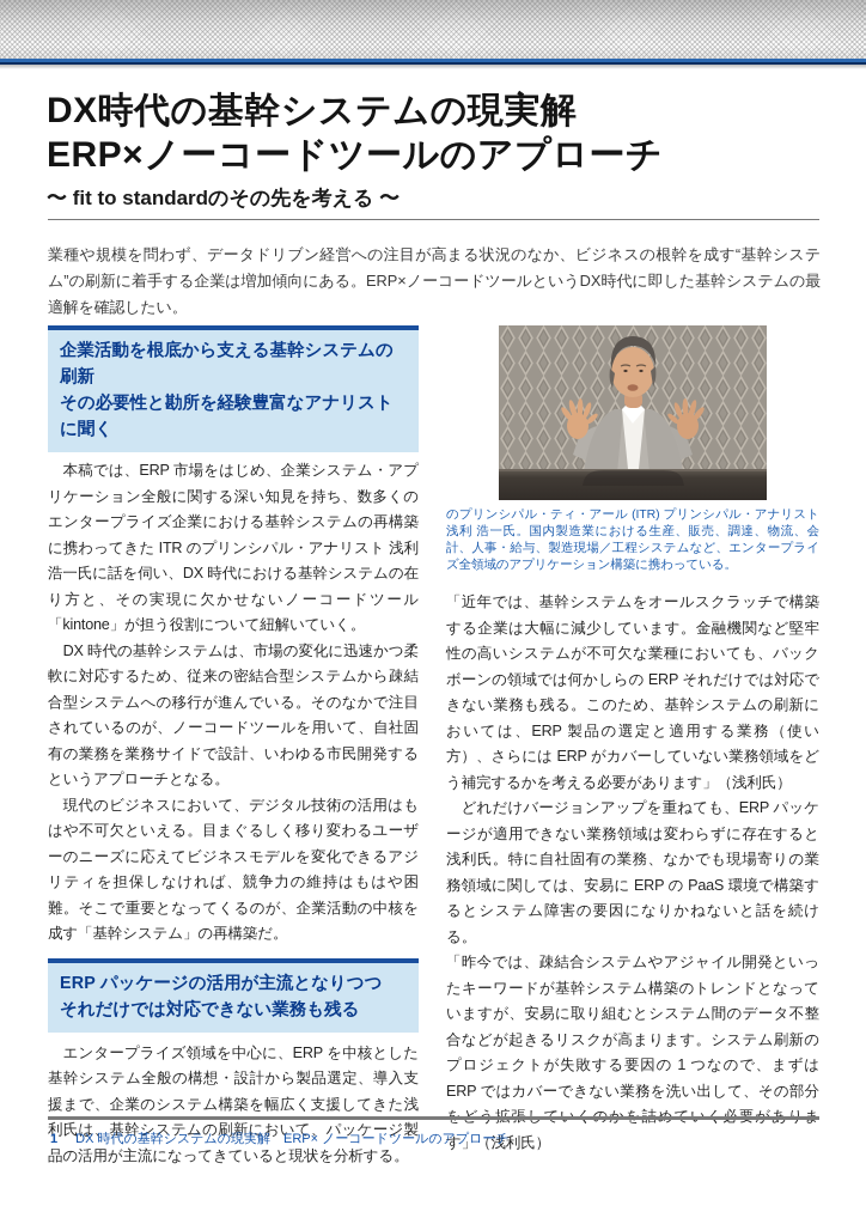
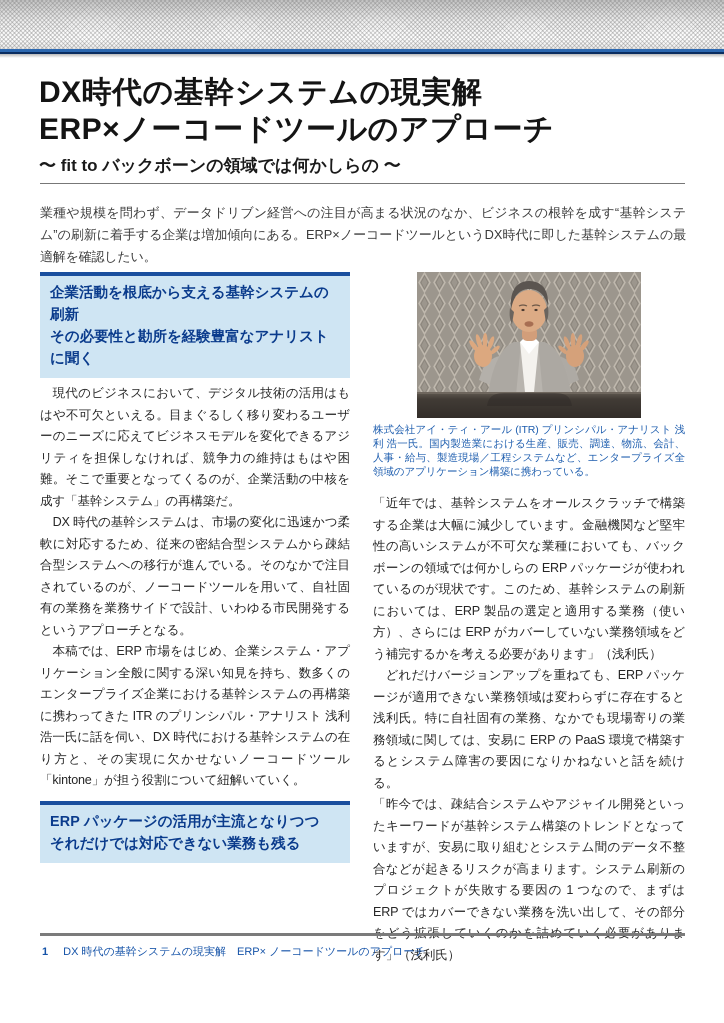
  DX時代の基幹システムの現実解
  ERP×ノーコードツールのアプローチ
- 〜 fit to standardのその先を考える 〜
+ 〜 fit to バックボーンの領域では何かしらの 〜
  業種や規模を問わず、データドリブン経営への注目が高まる状況のなか、ビジネスの根幹を成す“基幹システム”の刷新に着手する企業は増加傾向にある。ERP×ノーコードツールというDX時代に即した基幹システムの最適解を確認したい。
  企業活動を根底から支える基幹システムの刷新
  その必要性と勘所を経験豊富なアナリストに聞く
- 本稿では、ERP 市場をはじめ、企業システム・アプリケーション全般に関する深い知見を持ち、数多くのエンタープライズ企業における基幹システムの再構築に携わってきた ITR のプリンシパル・アナリスト 浅利 浩一氏に話を伺い、DX 時代における基幹システムの在り方と、その実現に欠かせないノーコードツール「kintone」が担う役割について紐解いていく。
+ 現代のビジネスにおいて、デジタル技術の活用はもはや不可欠といえる。目まぐるしく移り変わるユーザーのニーズに応えてビジネスモデルを変化できるアジリティを担保しなければ、競争力の維持はもはや困難。そこで重要となってくるのが、企業活動の中核を成す「基幹システム」の再構築だ。
  DX 時代の基幹システムは、市場の変化に迅速かつ柔軟に対応するため、従来の密結合型システムから疎結合型システムへの移行が進んでいる。そのなかで注目されているのが、ノーコードツールを用いて、自社固有の業務を業務サイドで設計、いわゆる市民開発するというアプローチとなる。
- 現代のビジネスにおいて、デジタル技術の活用はもはや不可欠といえる。目まぐるしく移り変わるユーザーのニーズに応えてビジネスモデルを変化できるアジリティを担保しなければ、競争力の維持はもはや困難。そこで重要となってくるのが、企業活動の中核を成す「基幹システム」の再構築だ。
+ 本稿では、ERP 市場をはじめ、企業システム・アプリケーション全般に関する深い知見を持ち、数多くのエンタープライズ企業における基幹システムの再構築に携わってきた ITR のプリンシパル・アナリスト 浅利 浩一氏に話を伺い、DX 時代における基幹システムの在り方と、その実現に欠かせないノーコードツール「kintone」が担う役割について紐解いていく。
  ERP パッケージの活用が主流となりつつ
  それだけでは対応できない業務も残る
- エンタープライズ領域を中心に、ERP を中核とした基幹システム全般の構想・設計から製品選定、導入支援まで、企業のシステム構築を幅広く支援してきた浅利氏は、基幹システムの刷新において、パッケージ製品の活用が主流になってきていると現状を分析する。
- のプリンシパル・ティ・アール (ITR) プリンシパル・アナリスト 浅利 浩一氏。国内製造業における生産、販売、調達、物流、会計、人事・給与、製造現場／工程システムなど、エンタープライズ全領域のアプリケーション構築に携わっている。
+ 株式会社アイ・ティ・アール (ITR) プリンシパル・アナリスト 浅利 浩一氏。国内製造業における生産、販売、調達、物流、会計、人事・給与、製造現場／工程システムなど、エンタープライズ全領域のアプリケーション構築に携わっている。
- 「近年では、基幹システムをオールスクラッチで構築する企業は大幅に減少しています。金融機関など堅牢性の高いシステムが不可欠な業種においても、バックボーンの領域では何かしらの ERP それだけでは対応できない業務も残る。このため、基幹システムの刷新においては、ERP 製品の選定と適用する業務（使い方）、さらには ERP がカバーしていない業務領域をどう補完するかを考える必要があります」（浅利氏）
+ 「近年では、基幹システムをオールスクラッチで構築する企業は大幅に減少しています。金融機関など堅牢性の高いシステムが不可欠な業種においても、バックボーンの領域では何かしらの ERP パッケージが使われているのが現状です。このため、基幹システムの刷新においては、ERP 製品の選定と適用する業務（使い方）、さらには ERP がカバーしていない業務領域をどう補完するかを考える必要があります」（浅利氏）
  どれだけバージョンアップを重ねても、ERP パッケージが適用できない業務領域は変わらずに存在すると浅利氏。特に自社固有の業務、なかでも現場寄りの業務領域に関しては、安易に ERP の PaaS 環境で構築するとシステム障害の要因になりかねないと話を続ける。
  「昨今では、疎結合システムやアジャイル開発といったキーワードが基幹システム構築のトレンドとなっていますが、安易に取り組むとシステム間のデータ不整合などが起きるリスクが高まります。システム刷新のプロジェクトが失敗する要因の 1 つなので、まずは ERP ではカバーできない業務を洗い出して、その部分す」（浅利氏）
  1 DX 時代の基幹システムの現実解 ERP× ノーコードツールのアプローチ
